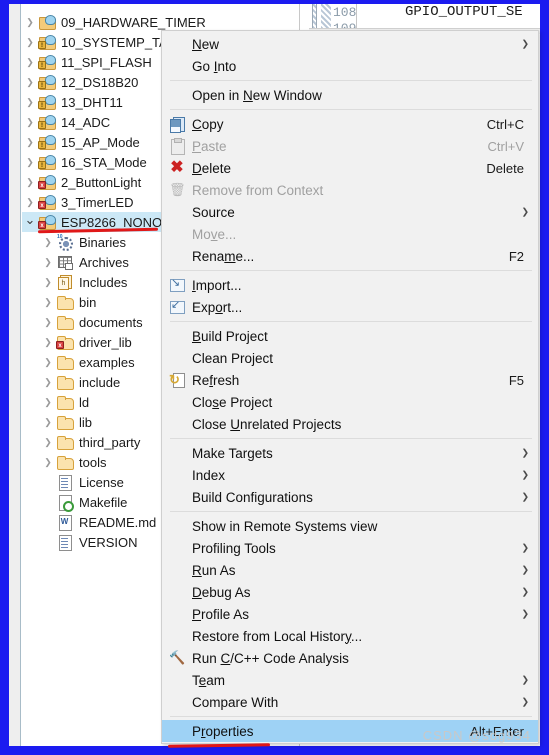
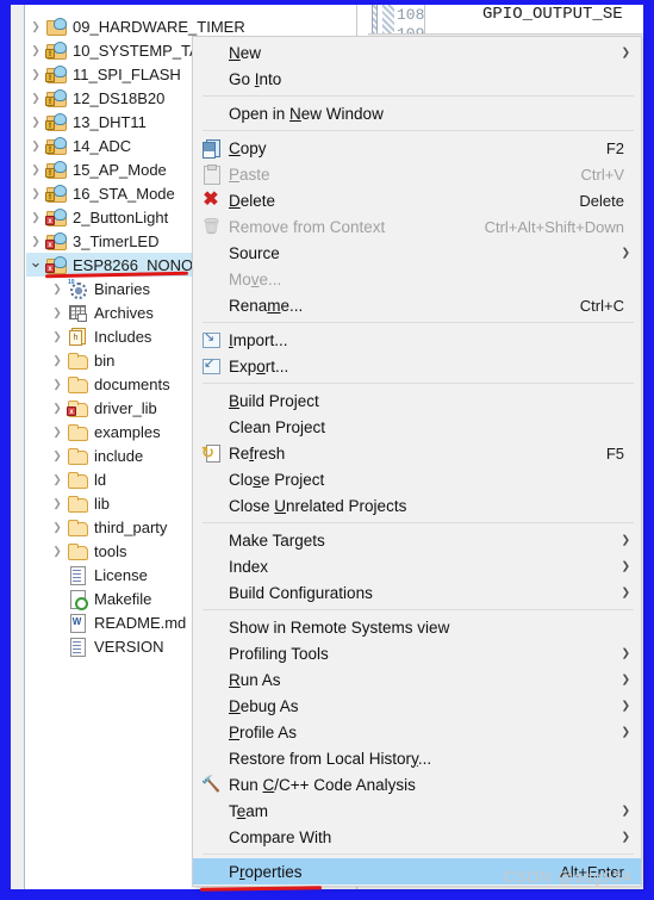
  108
  GPIO_OUTPUT_SE
  09_HARDWARE_TIMER
  10_SYSTEMP_T
  11_SPI_FLASH
  12_DS18B20
  13_DHT11
  14_ADC
  15_AP_Mode
  16_STA_Mode
  2_ButtonLight
  3_TimerLED
  ESP8266_NONO
  Binaries
  Archives
  Includes
  bin
  documents
  driver_lib
  examples
  include
  ld
  lib
  third_party
  tools
  License
  Makefile
  README.md
  VERSION
  New
  ❯
  Go Into
  Open in New Window
  Copy
- Ctrl+C
+ F2
  Paste
  Ctrl+V
  Delete
  Delete
  Remove from Context
+ Ctrl+Alt+Shift+Down
  Source
  ❯
  Move...
  Rename...
- F2
+ Ctrl+C
  Import...
  Export...
  Build Project
  Clean Project
  Refresh
  F5
  Close Project
  Close Unrelated Projects
  Make Targets
  ❯
  Index
  ❯
  Build Configurations
  ❯
  Show in Remote Systems view
  Profiling Tools
  ❯
  Run As
  ❯
  Debug As
  ❯
  Profile As
  ❯
  Restore from Local History...
  Run C/C++ Code Analysis
  Team
  ❯
  Compare With
  ❯
  Properties
  Alt+Enter
  CSDN @sdg934
